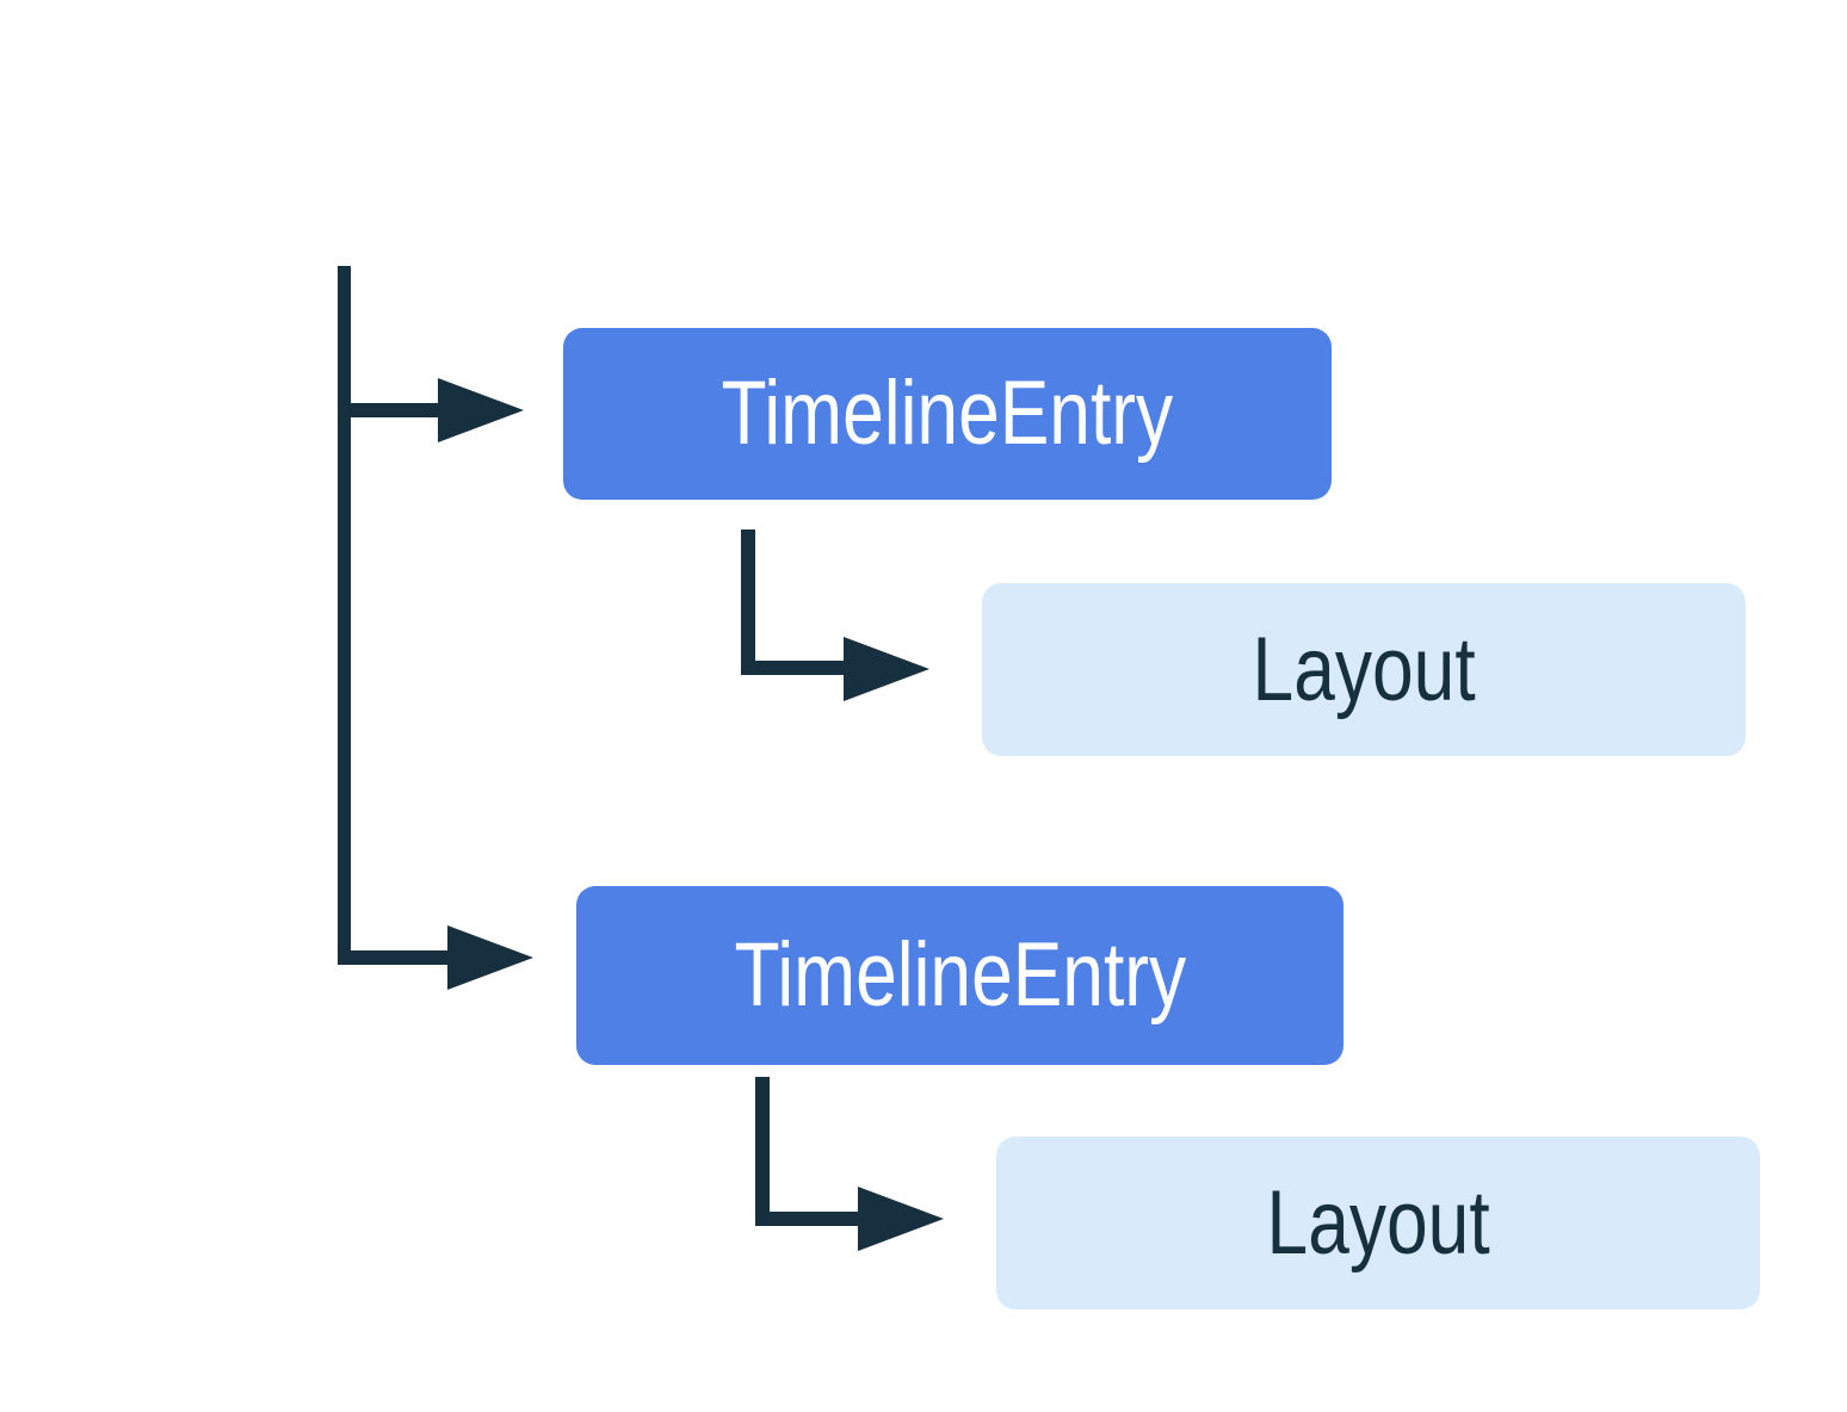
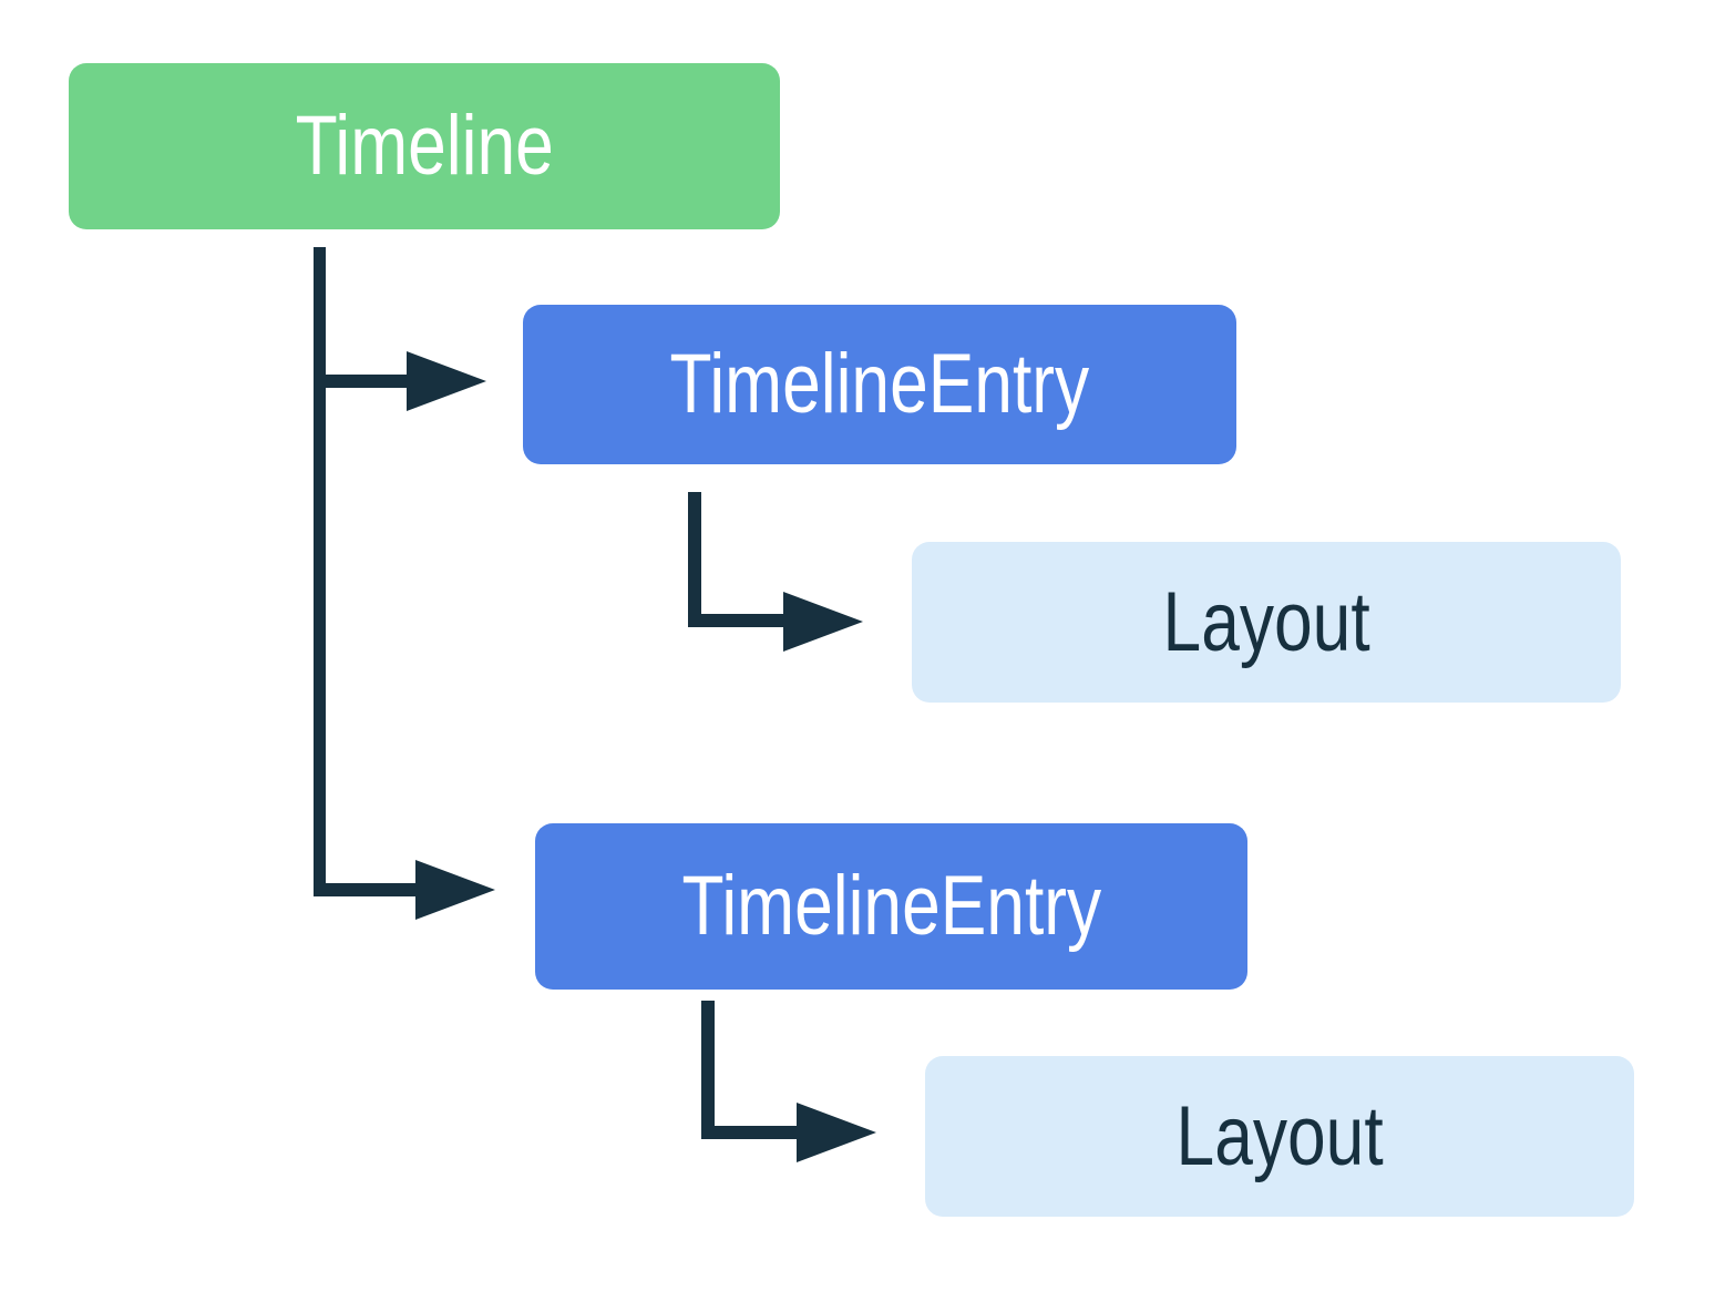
+ Timeline
  TimelineEntry
  Layout
  TimelineEntry
  Layout
